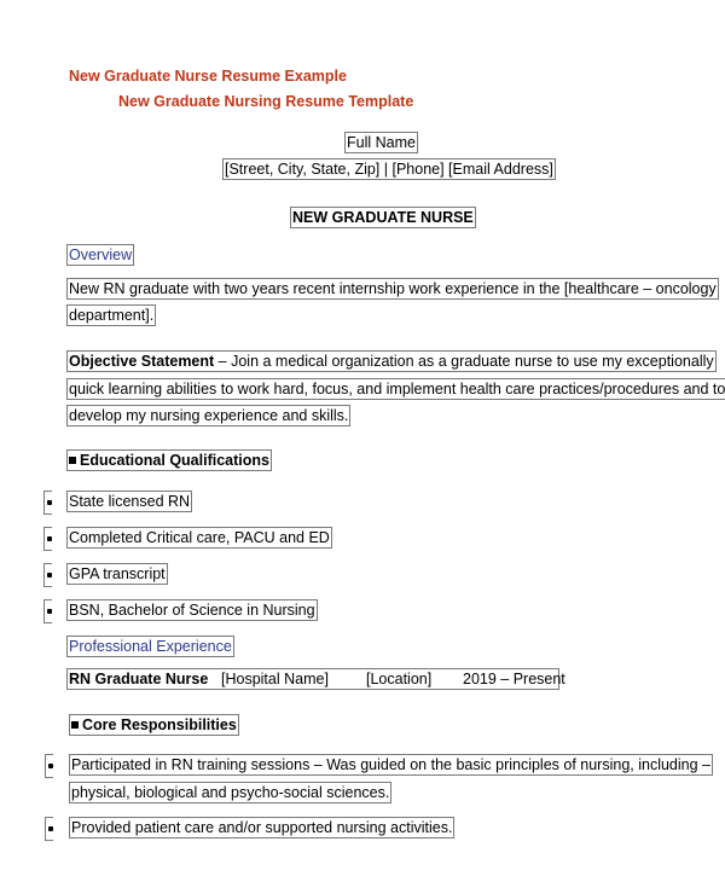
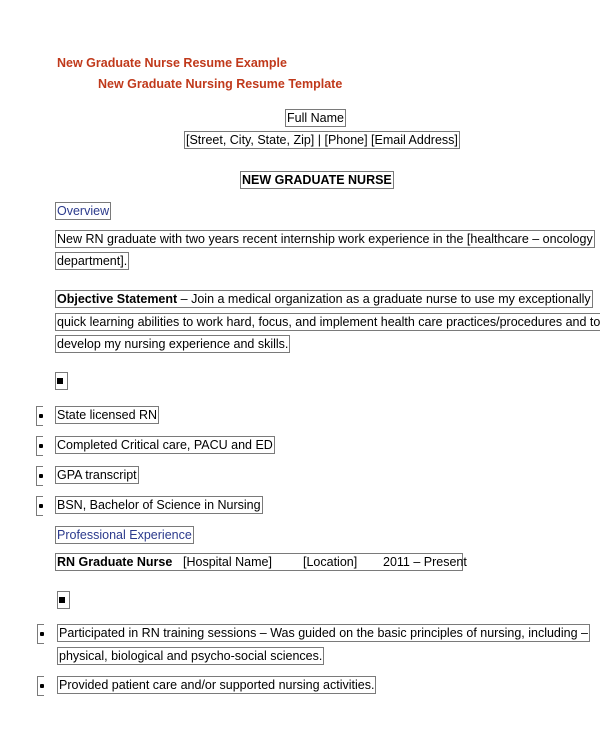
  New Graduate Nurse Resume Example
  New Graduate Nursing Resume Template
  Full Name
  [Street, City, State, Zip] | [Phone] [Email Address]
  NEW GRADUATE NURSE
  Overview
  New RN graduate with two years recent internship work experience in the [healthcare – oncology
  department].
  Objective Statement – Join a medical organization as a graduate nurse to use my exceptionally
  quick learning abilities to work hard, focus, and implement health care practices/procedures and to
  develop my nursing experience and skills.
- Educational Qualifications
  State licensed RN
  Completed Critical care, PACU and ED
  GPA transcript
  BSN, Bachelor of Science in Nursing
  Professional Experience
- RN Graduate Nurse [Hospital Name] [Location] 2019 – Present
+ RN Graduate Nurse [Hospital Name] [Location] 2011 – Present
- Core Responsibilities
  Participated in RN training sessions – Was guided on the basic principles of nursing, including –
  physical, biological and psycho-social sciences.
  Provided patient care and/or supported nursing activities.
